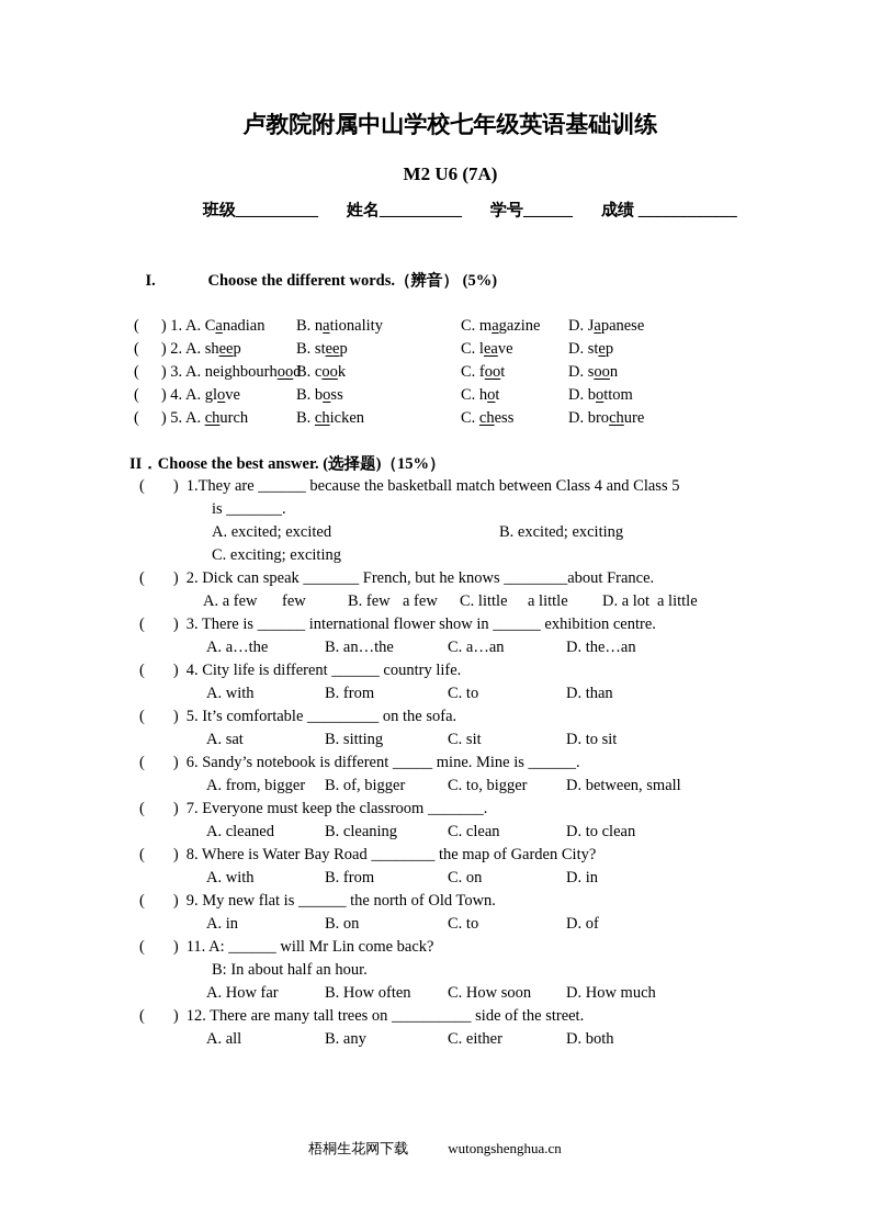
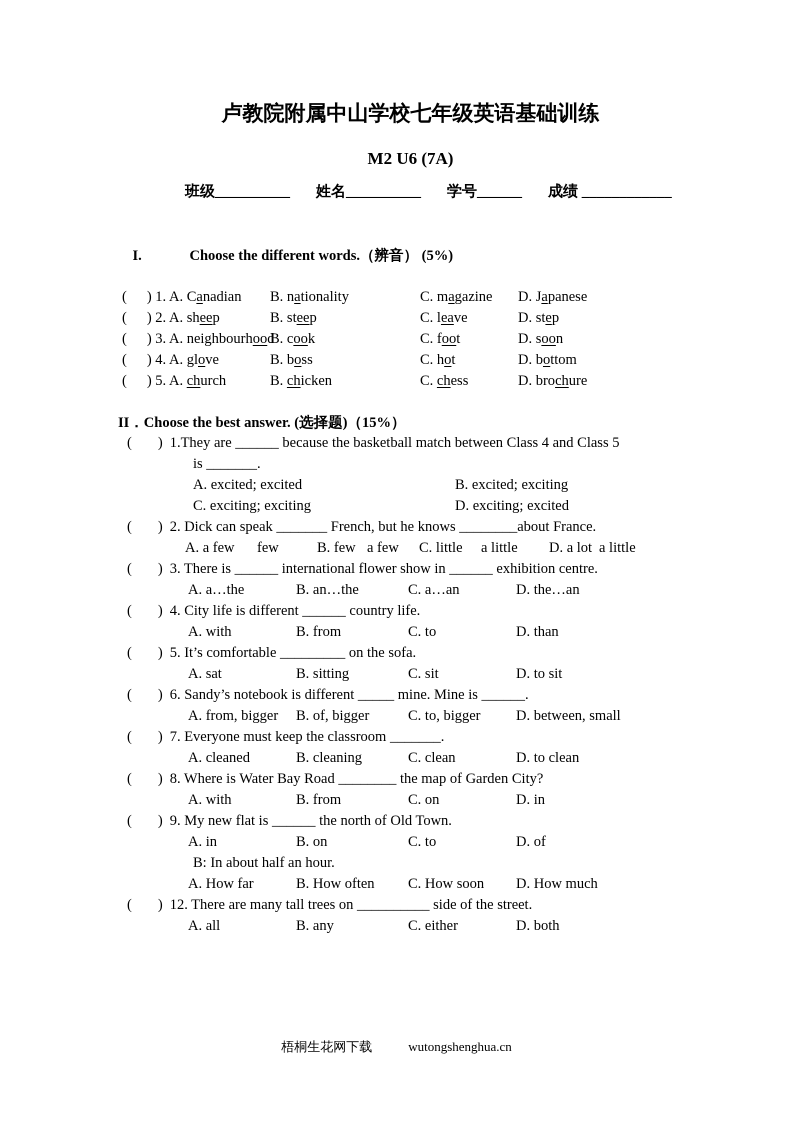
  卢教院附属中山学校七年级英语基础训练
  M2 U6 (7A)
  班级__________ 姓名__________ 学号______ 成绩 ____________
  I. Choose the different words.（辨音） (5%)
  ( ) 1. A. Canadian
  B. nationality
  C. magazine
  D. Japanese
  ( ) 2. A. sheep
  B. steep
  C. leave
  D. step
  ( ) 3. A. neighbourhoo
  B. cook
  C. foot
  D. soon
  ( ) 4. A. glove
  B. boss
  C. hot
  D. bottom
  ( ) 5. A. church
  B. chicken
  C. chess
  D. brochure
  II．Choose the best answer. (选择题)（15%）
  ( ) 1.They are ______ because the basketball match between Class 4 and Class 5
  is _______.
  A. excited; excited
  B. excited; exciting
  C. exciting; exciting
+ D. exciting; excited
  ( ) 2. Dick can speak _______ French, but he knows ________about France.
  A. a few
  few
  B. few
  a few
  C. little
  a little
  D. a lot
  a little
  ( ) 3. There is ______ international flower show in ______ exhibition centre.
  A. a…the
  B. an…the
  C. a…an
  D. the…an
  ( ) 4. City life is different ______ country life.
  A. with
  B. from
  C. to
  D. than
  ( ) 5. It’s comfortable _________ on the sofa.
  A. sat
  B. sitting
  C. sit
  D. to sit
  ( ) 6. Sandy’s notebook is different _____ mine. Mine is ______.
  A. from, bigger
  B. of, bigger
  C. to, bigger
  D. between, small
  ( ) 7. Everyone must keep the classroom _______.
  A. cleaned
  B. cleaning
  C. clean
  D. to clean
  ( ) 8. Where is Water Bay Road ________ the map of Garden City?
  A. with
  B. from
  C. on
  D. in
  ( ) 9. My new flat is ______ the north of Old Town.
  A. in
  B. on
  C. to
  D. of
- ( ) 11. A: ______ will Mr Lin come back?
  B: In about half an hour.
  A. How far
  B. How often
  C. How soon
  D. How much
  ( ) 12. There are many tall trees on __________ side of the street.
  A. all
  B. any
  C. either
  D. both
  梧桐生花网下载 wutongshenghua.cn
